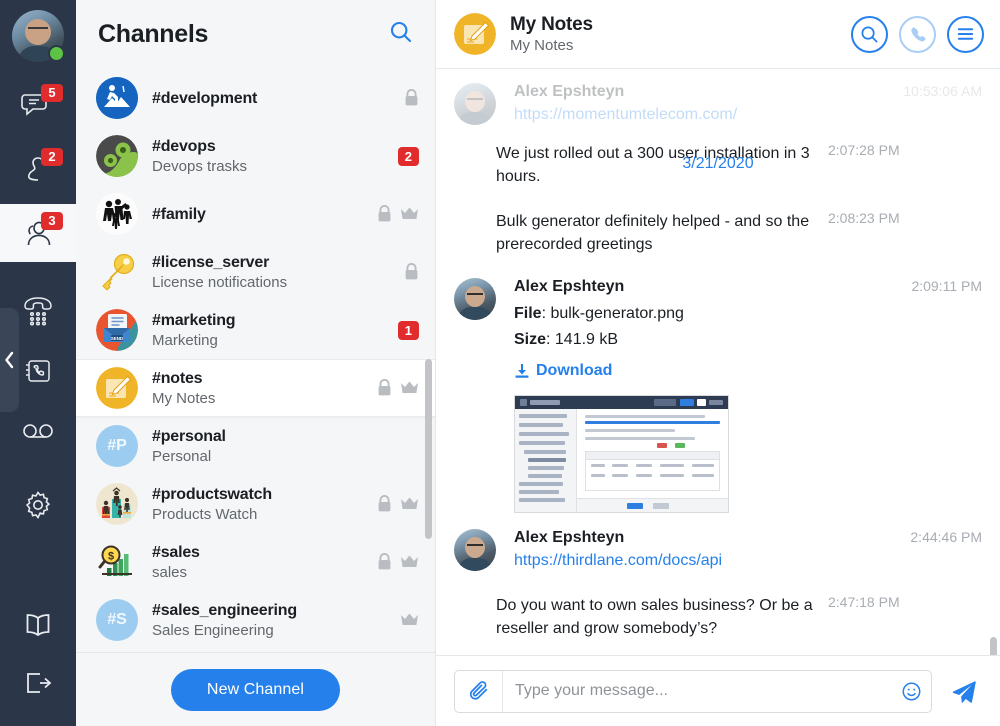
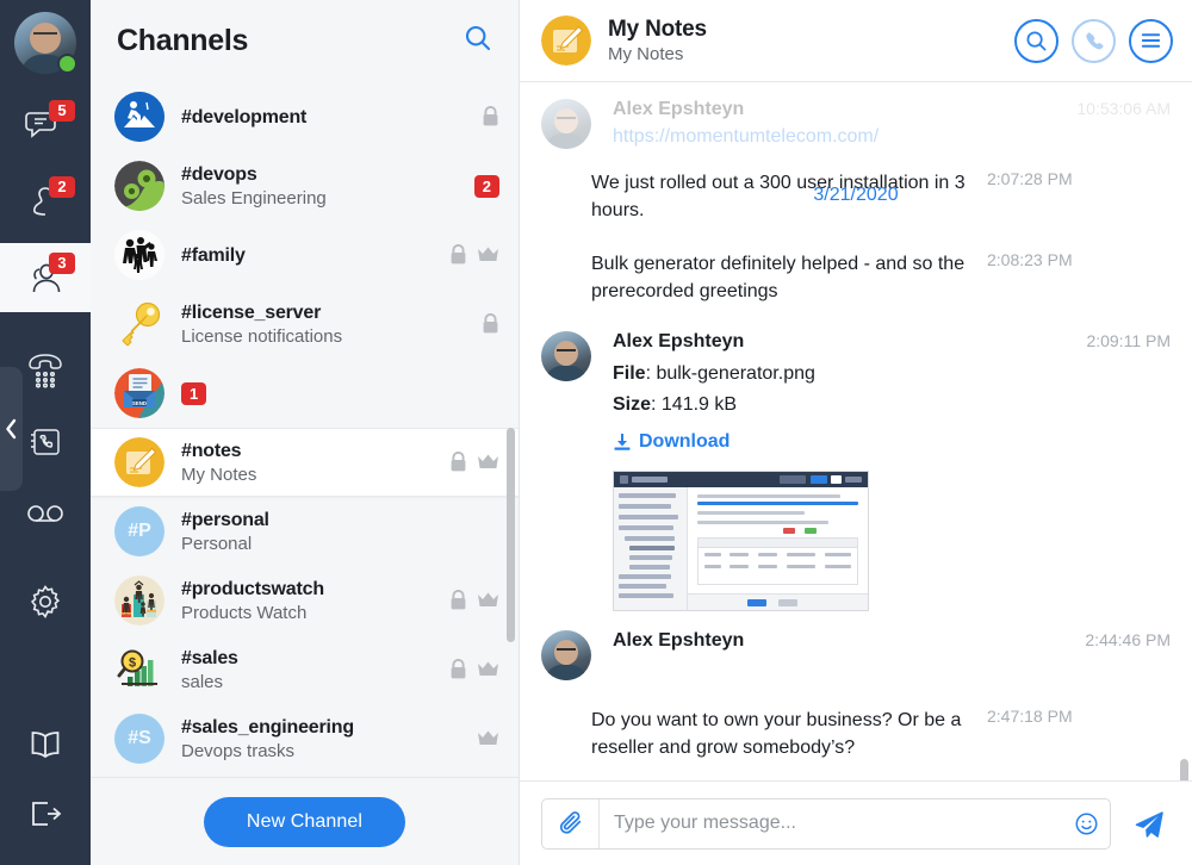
  5
  2
  3
  Channels
  #development
  #devops
- Devops trasks
+ Sales Engineering
  2
  #family
  #license_server
  License notifications
- #marketing
- Marketing
  1
  #notes
  My Notes
  #P
  #personal
  Personal
  #productswatch
  Products Watch
  $
  #sales
  sales
  #S
  #sales_engineering
- Sales Engineering
+ Devops trasks
  New Channel
  My Notes
  My Notes
  3/21/2020
  Alex Epshteyn
  10:53:06 AM
  https://momentumtelecom.com/
  We just rolled out a 300 user installation in 3 hours.
  2:07:28 PM
  Bulk generator definitely helped - and so the prerecorded greetings
  2:08:23 PM
  Alex Epshteyn
  2:09:11 PM
  File: bulk-generator.png
  Size: 141.9 kB
  Download
  Alex Epshteyn
  2:44:46 PM
- https://thirdlane.com/docs/api
- Do you want to own sales business? Or be a reseller and grow somebody’s?
+ Do you want to own your business? Or be a reseller and grow somebody’s?
  2:47:18 PM
  Type your message...
